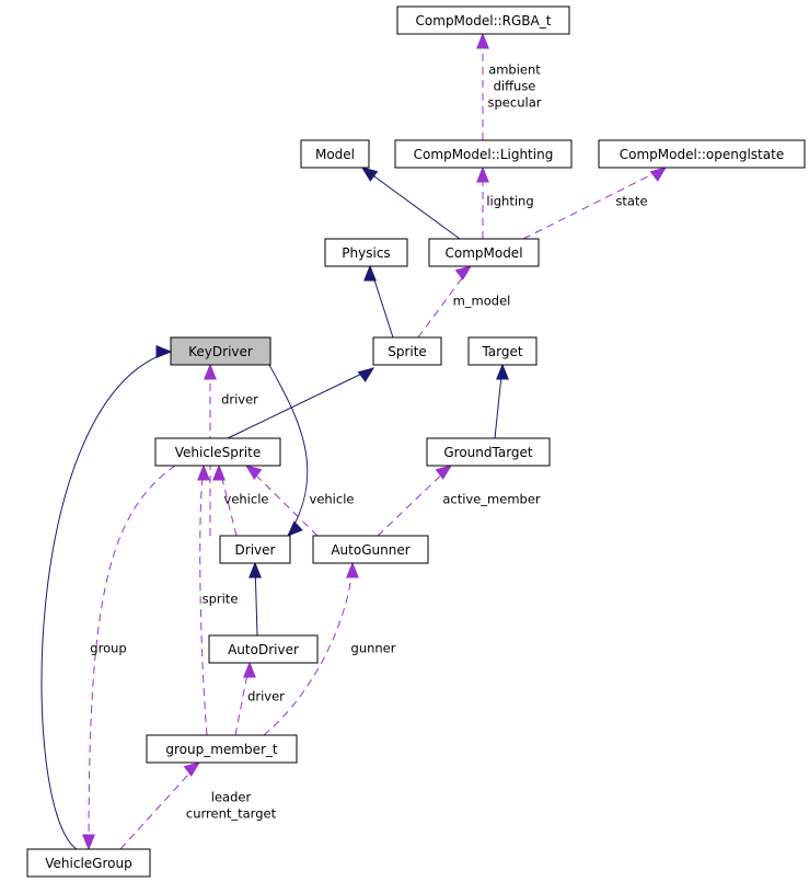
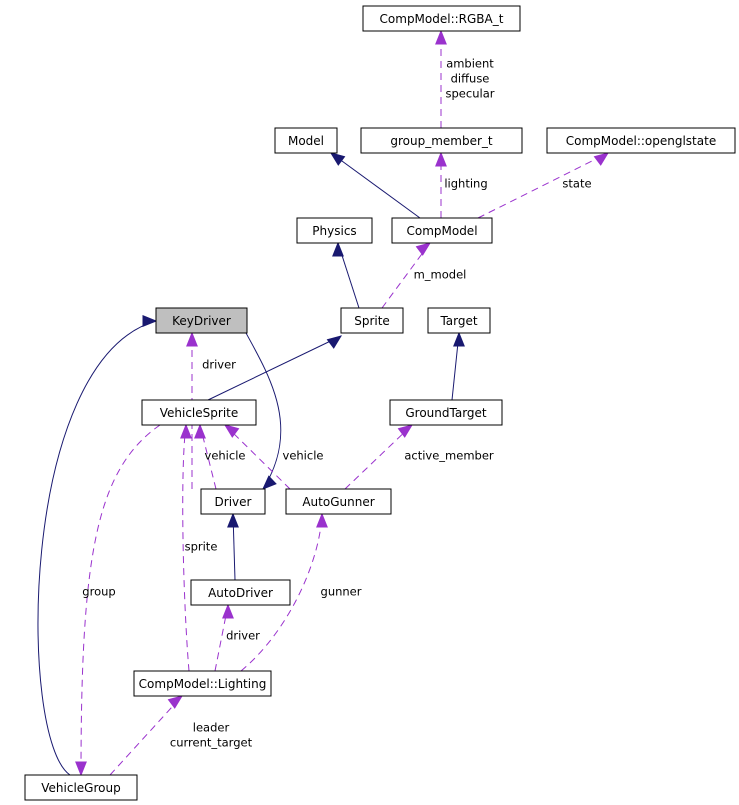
  CompModel::RGBA_t
  Model
- CompModel::Lighting
+ group_member_t
  CompModel::openglstate
  Physics
  CompModel
  KeyDriver
  Sprite
  Target
  VehicleSprite
  GroundTarget
  Driver
  AutoGunner
  AutoDriver
- group_member_t
+ CompModel::Lighting
  VehicleGroup
  ambient
  diffuse
  specular
  lighting
  state
  m_model
  driver
  vehicle
  vehicle
  active_member
  sprite
  group
  gunner
  driver
  leader
  current_target
